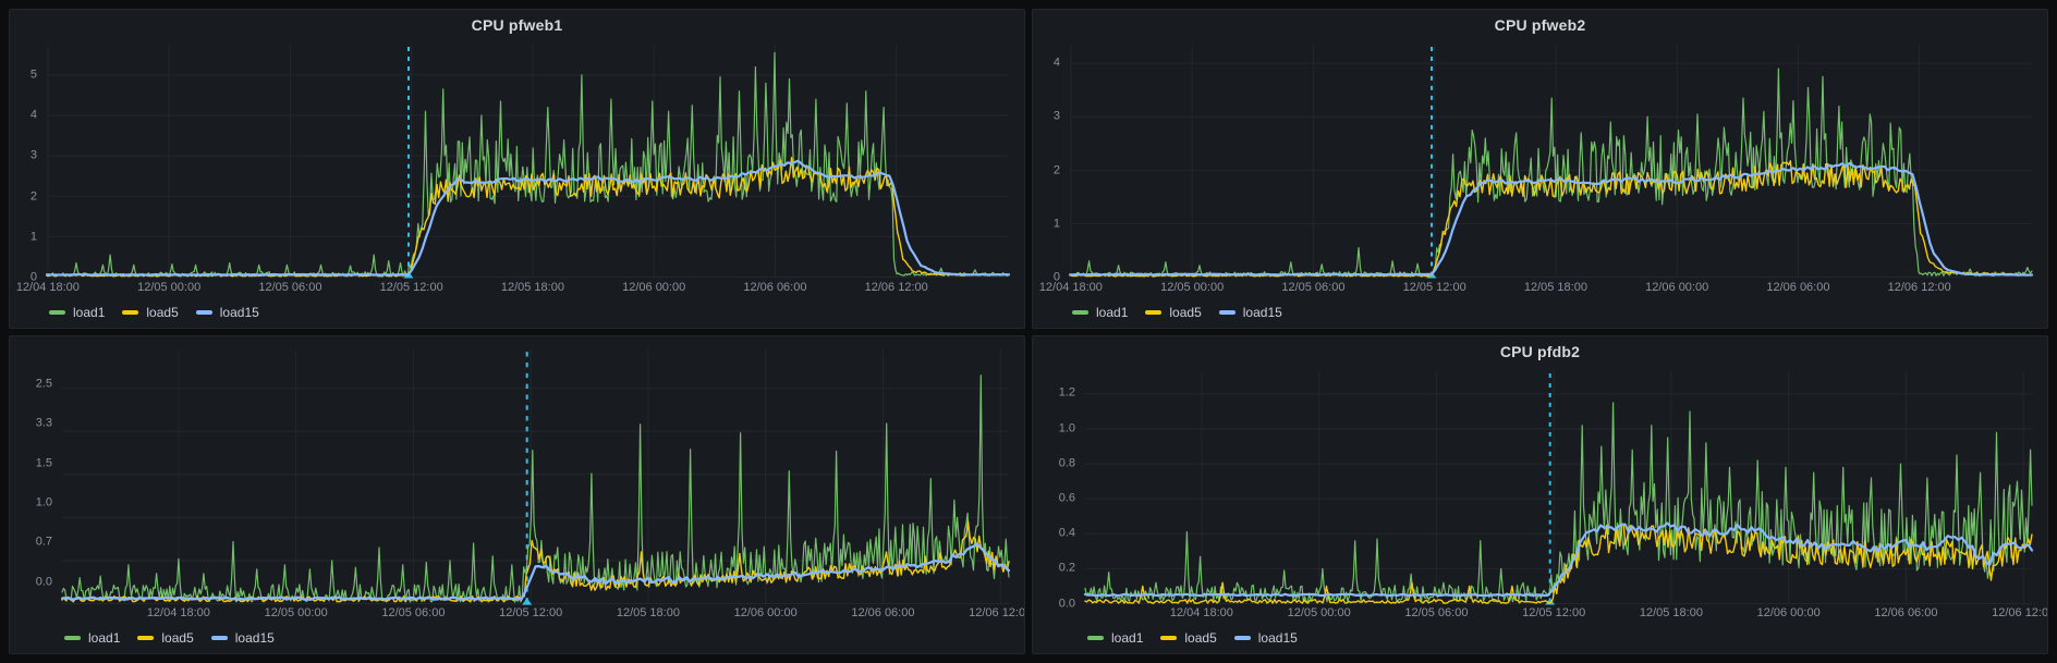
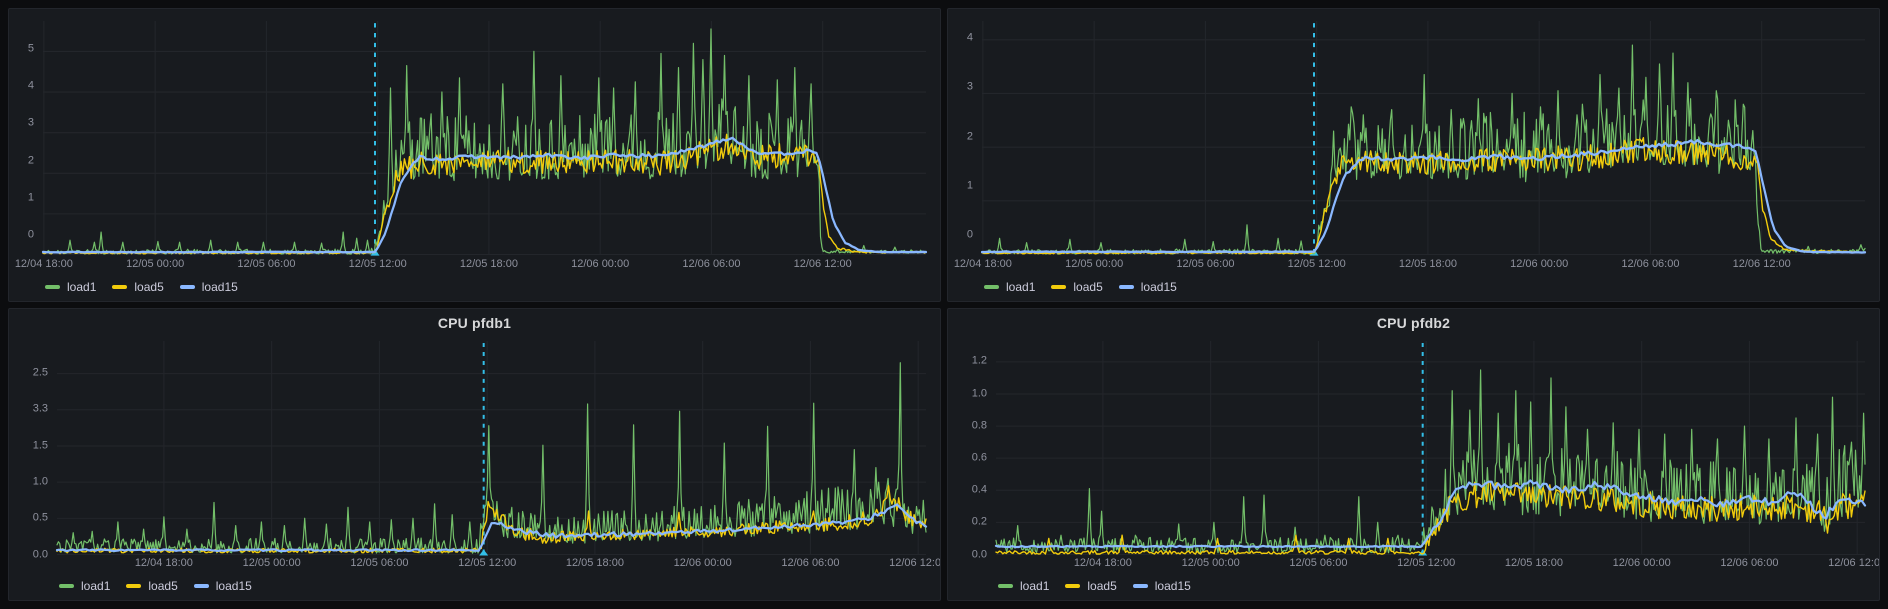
- CPU pfweb1
  0
  1
  2
  3
  4
  5
  12/04 18:00
  12/05 00:00
  12/05 06:00
  12/05 12:00
  12/05 18:00
  12/06 00:00
  12/06 06:00
  12/06 12:00
  load1
  load5
  load15
- CPU pfweb2
  0
  1
  2
  3
  4
  12/04 18:00
  12/05 00:00
  12/05 06:00
  12/05 12:00
  12/05 18:00
  12/06 00:00
  12/06 06:00
  12/06 12:00
  load1
  load5
  load15
+ CPU pfdb1
  0.0
- 0.7
+ 0.5
  1.0
  1.5
  3.3
  2.5
  12/04 18:00
  12/05 00:00
  12/05 06:00
  12/05 12:00
  12/05 18:00
  12/06 00:00
  12/06 06:00
  12/06 12:0
  load1
  load5
  load15
  CPU pfdb2
  0.0
  0.2
  0.4
  0.6
  0.8
  1.0
  1.2
  12/04 18:00
  12/05 00:00
  12/05 06:00
  12/05 12:00
  12/05 18:00
  12/06 00:00
  12/06 06:00
  12/06 12:0
  load1
  load5
  load15
